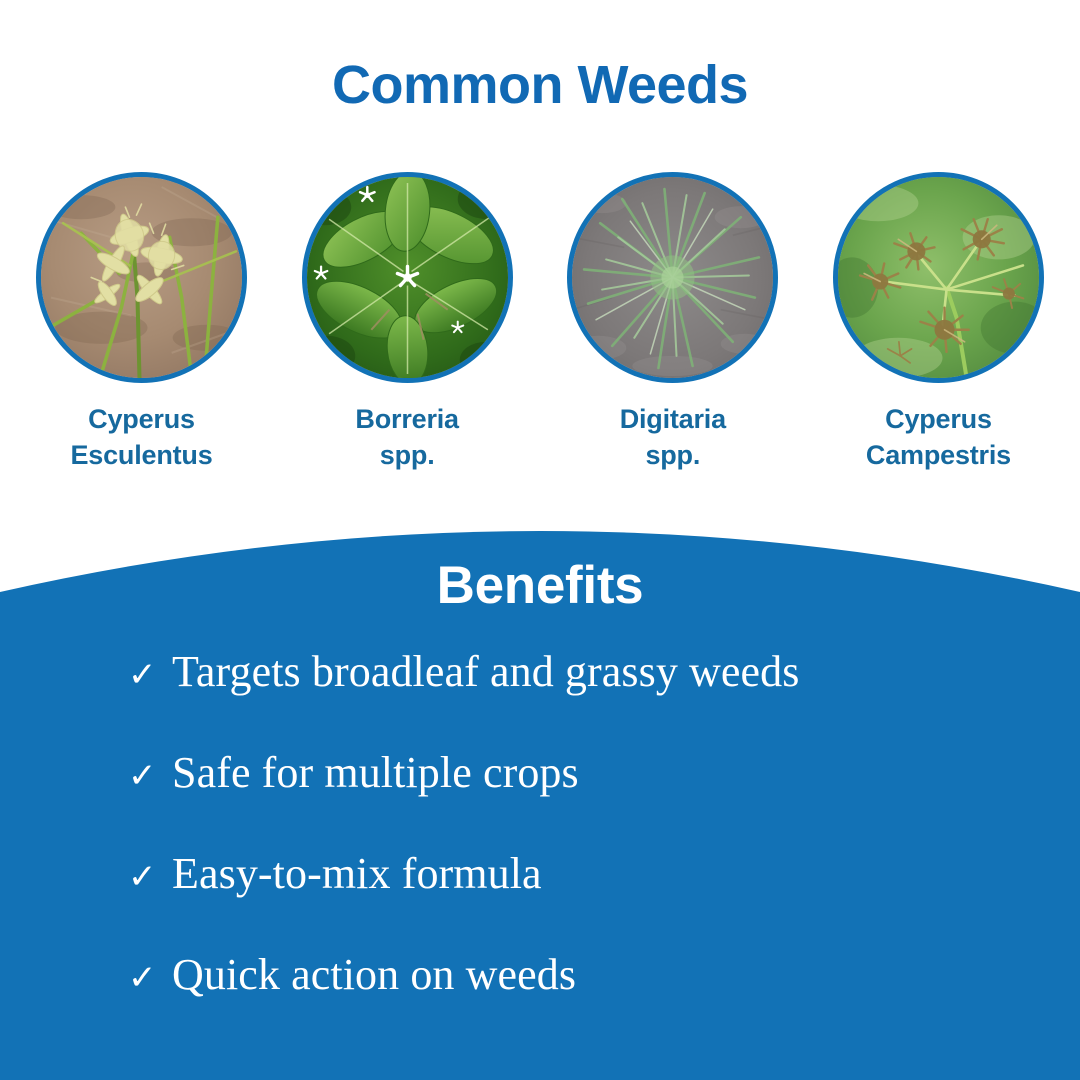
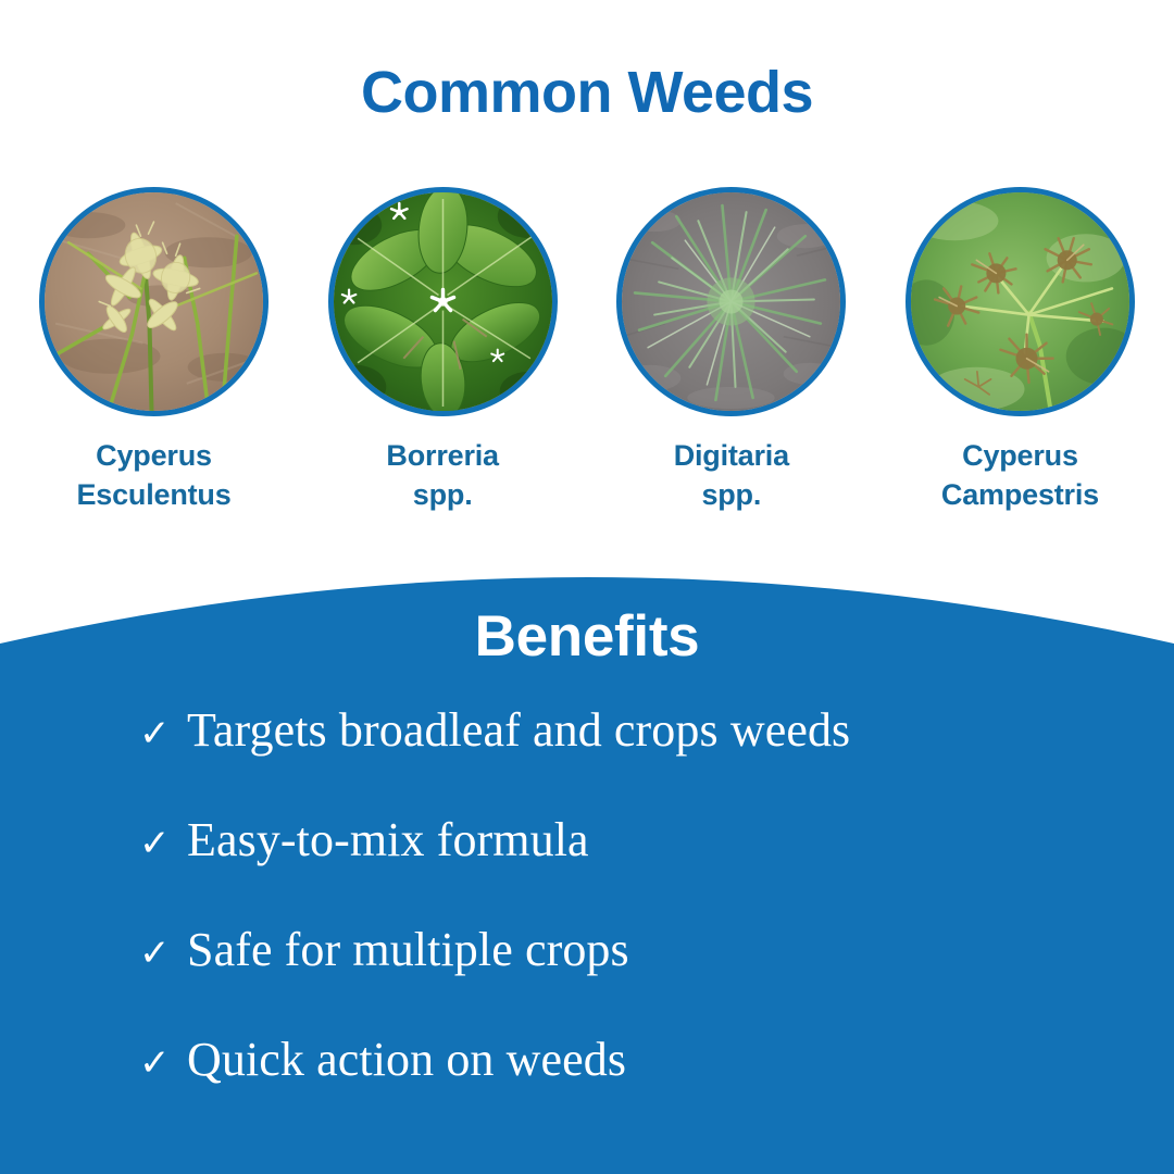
  Common Weeds
  Cyperus
  Esculentus
  Borreria
  spp.
  Digitaria
  spp.
  Cyperus
  Campestris
  Benefits
  ✓
- Targets broadleaf and grassy weeds
+ Targets broadleaf and crops weeds
  ✓
- Safe for multiple crops
+ Easy-to-mix formula
  ✓
- Easy-to-mix formula
+ Safe for multiple crops
  ✓
  Quick action on weeds
